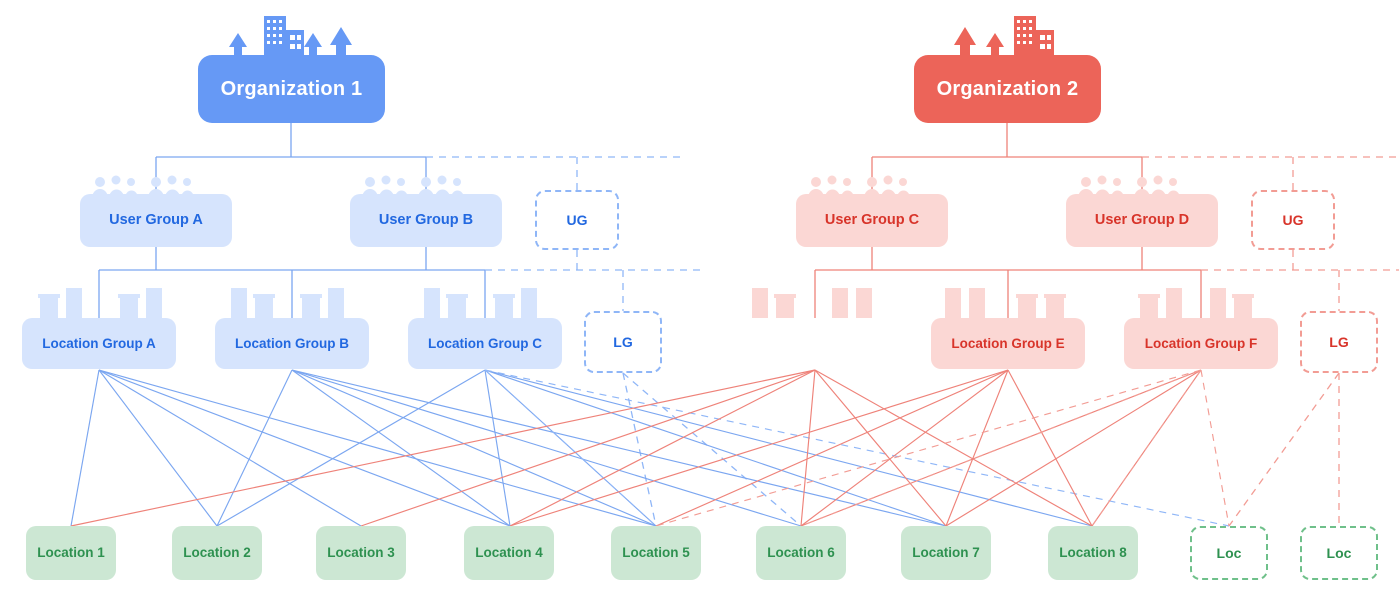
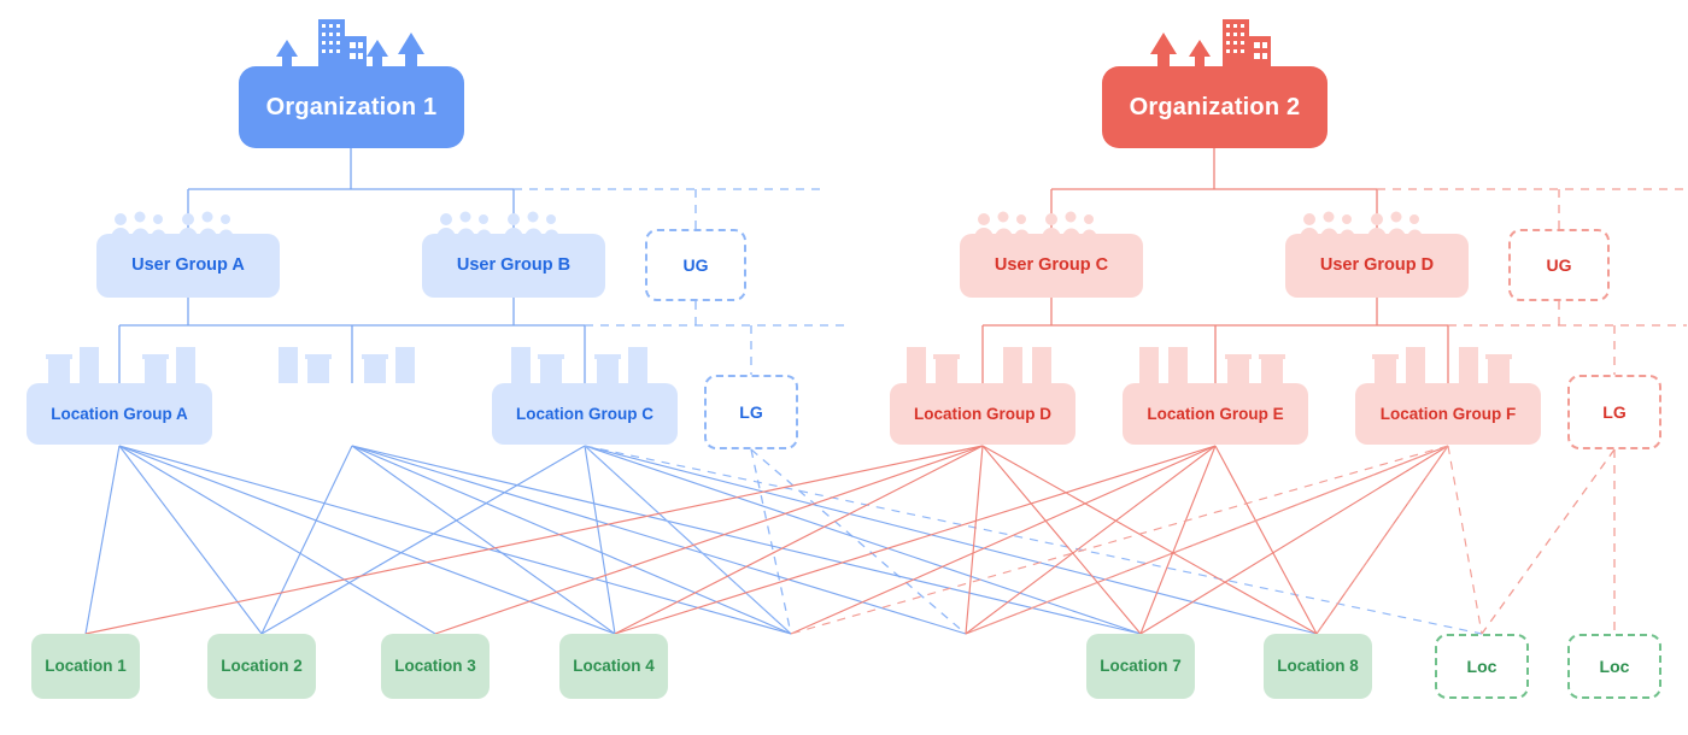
  Organization 1
  Organization 2
  User Group A
  User Group B
  User Group C
  User Group D
  UG
  UG
  Location Group A
- Location Group B
  Location Group C
+ Location Group D
  Location Group E
  Location Group F
  LG
  LG
  Location 1
  Location 2
  Location 3
  Location 4
- Location 5
- Location 6
  Location 7
  Location 8
  Loc
  Loc
